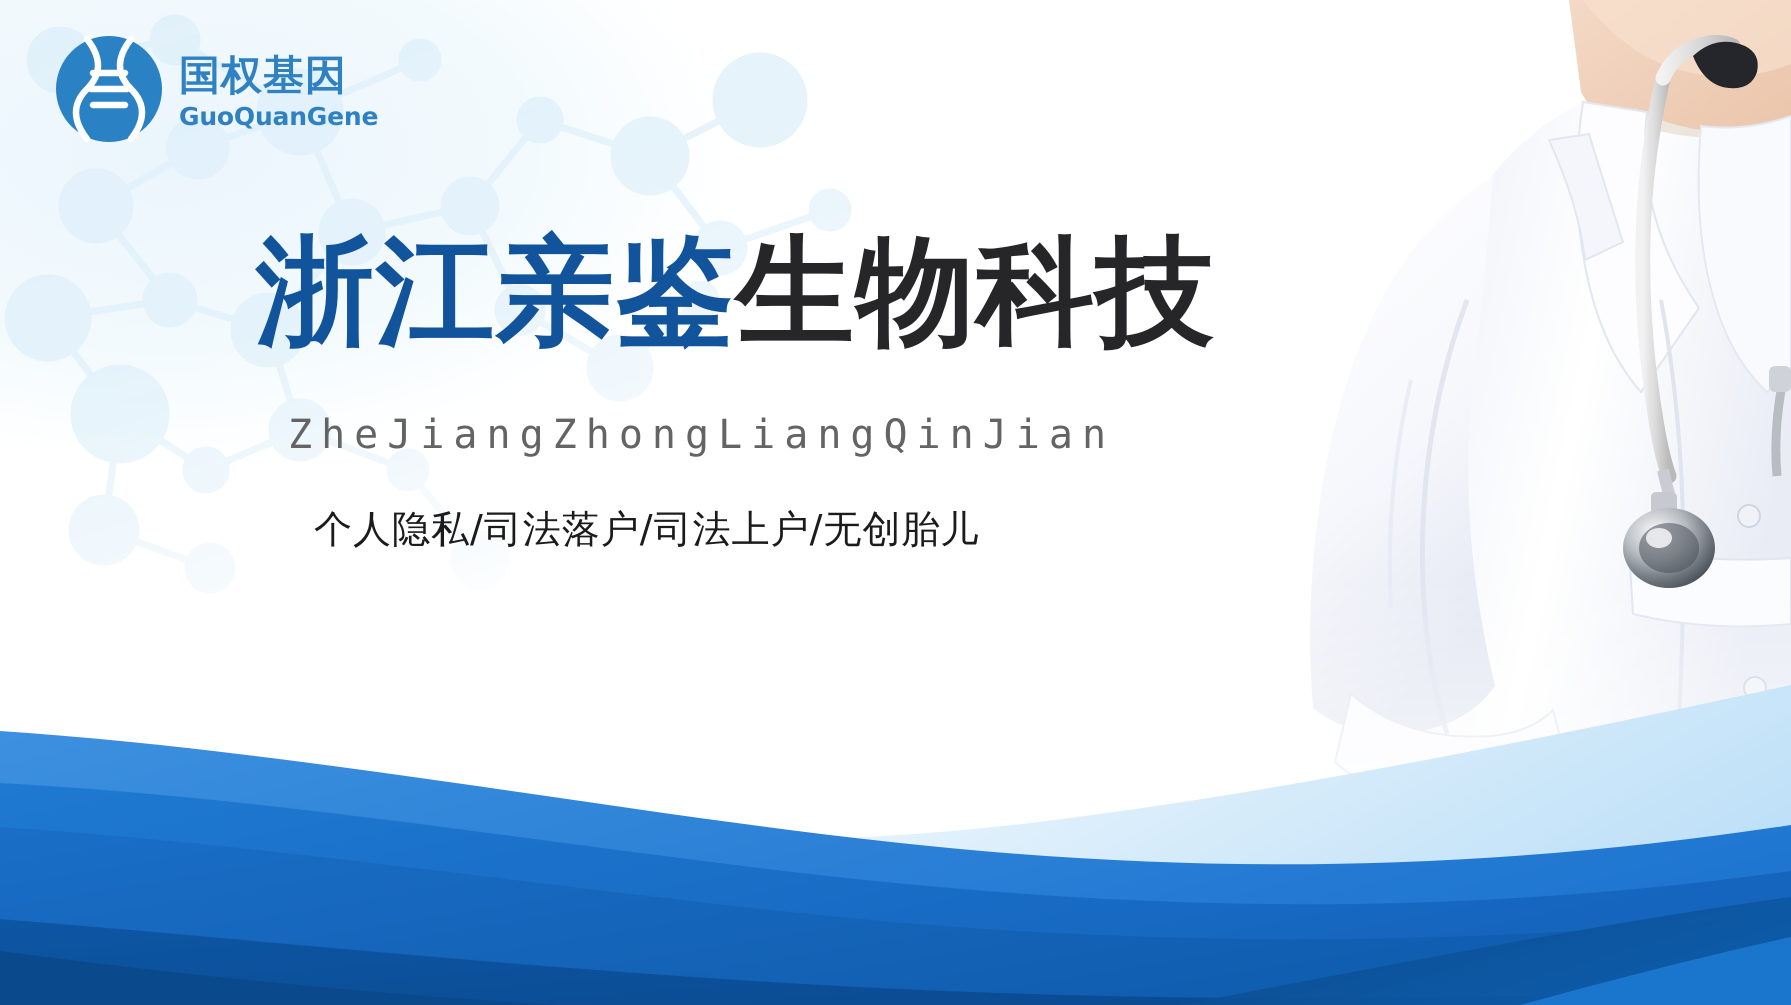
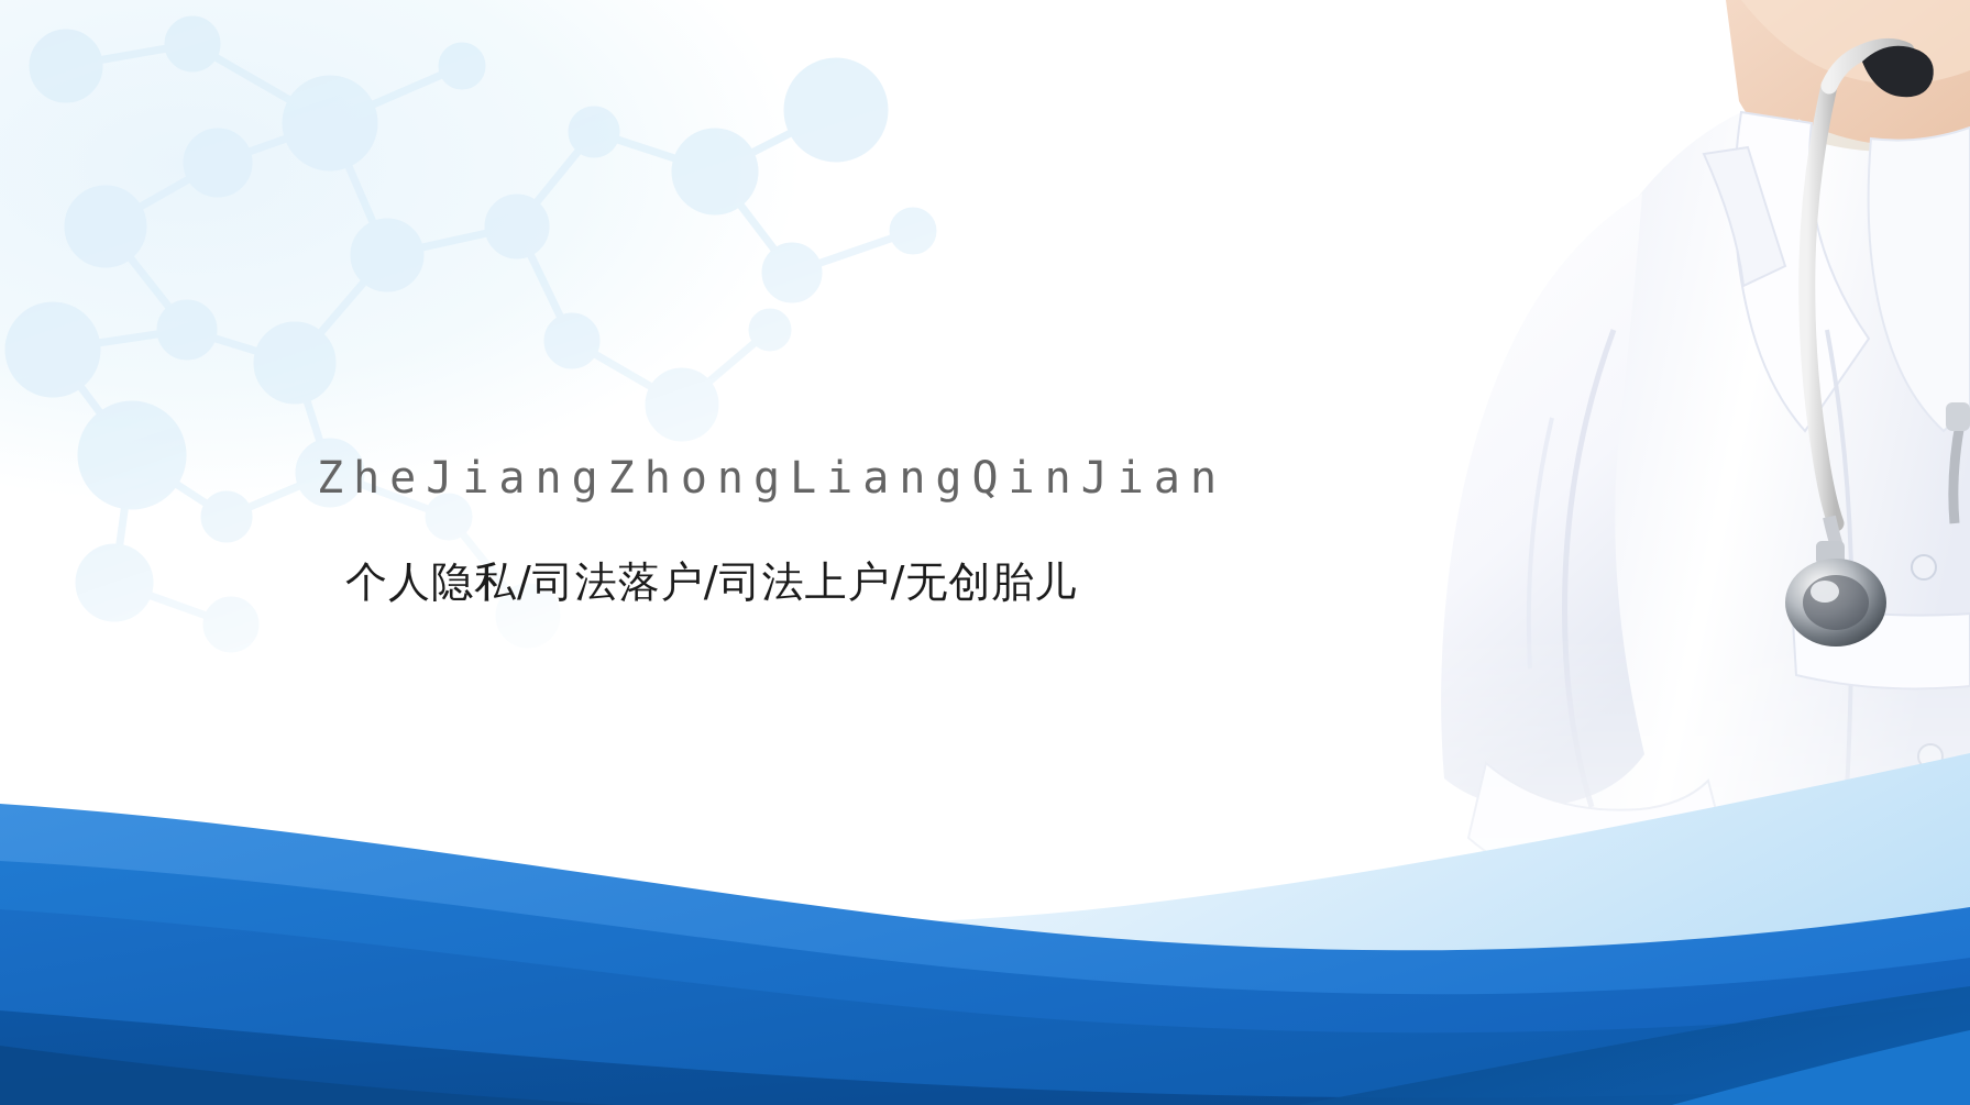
- 国权基因
- GuoQuanGene
- 浙江亲鉴生物科技
  ZheJiangZhongLiangQinJian
  个人隐私/司法落户/司法上户/无创胎儿
